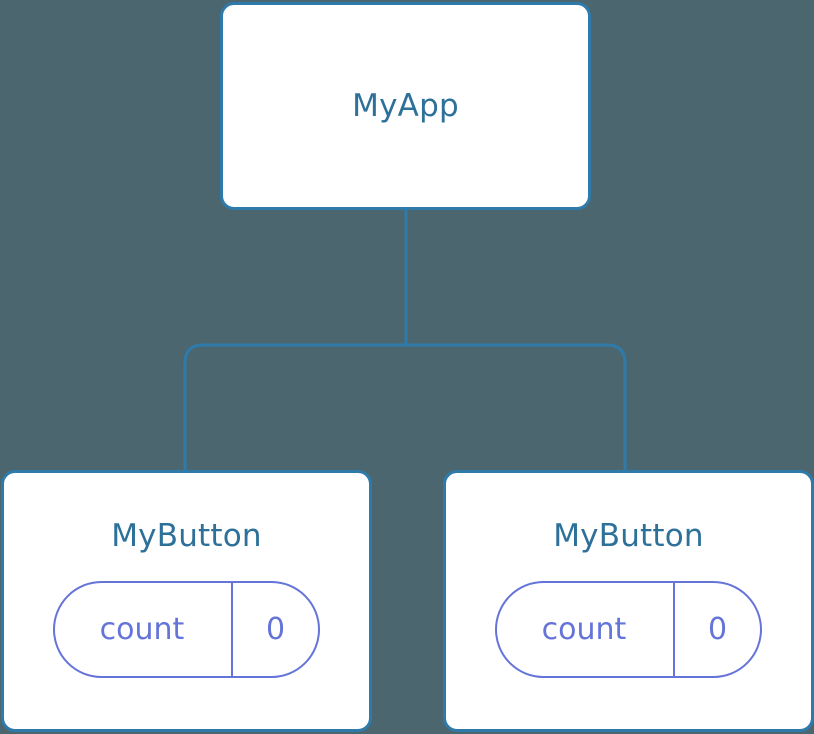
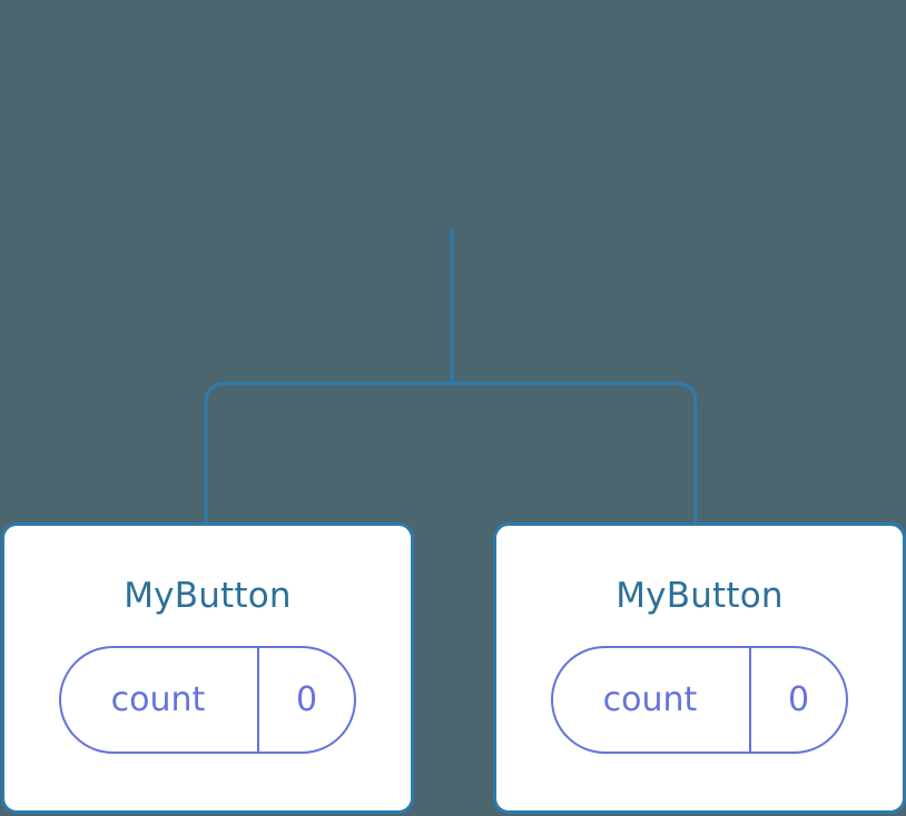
- MyApp
  MyButton
  count
  0
  MyButton
  count
  0
